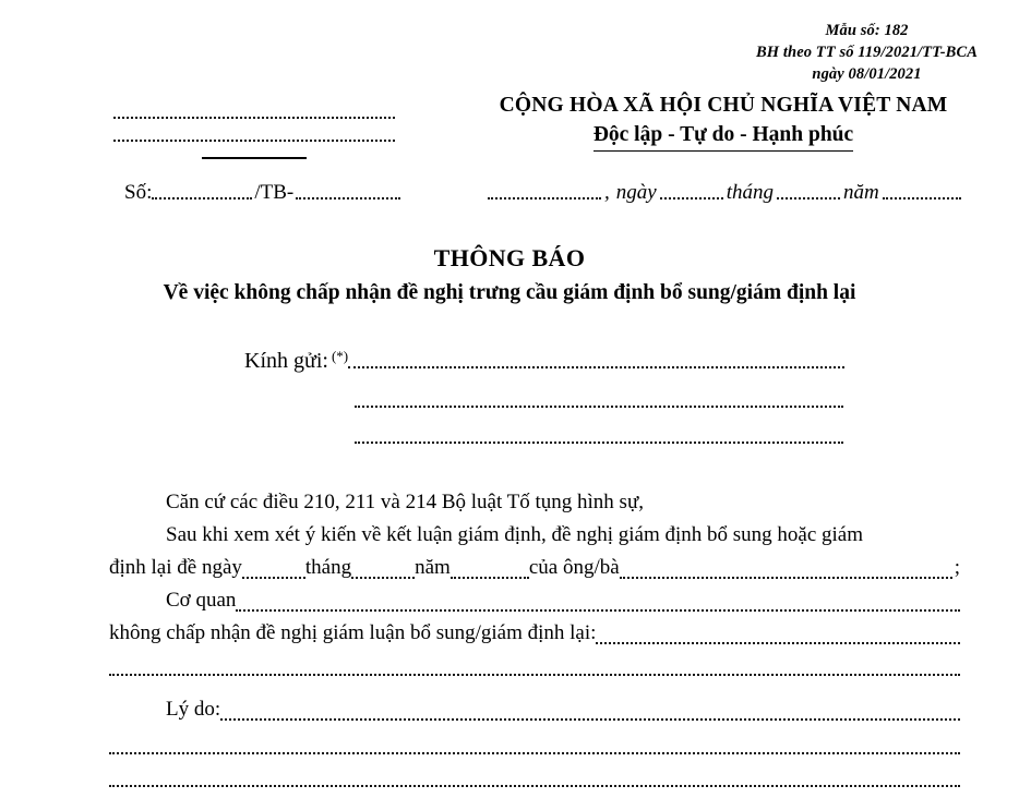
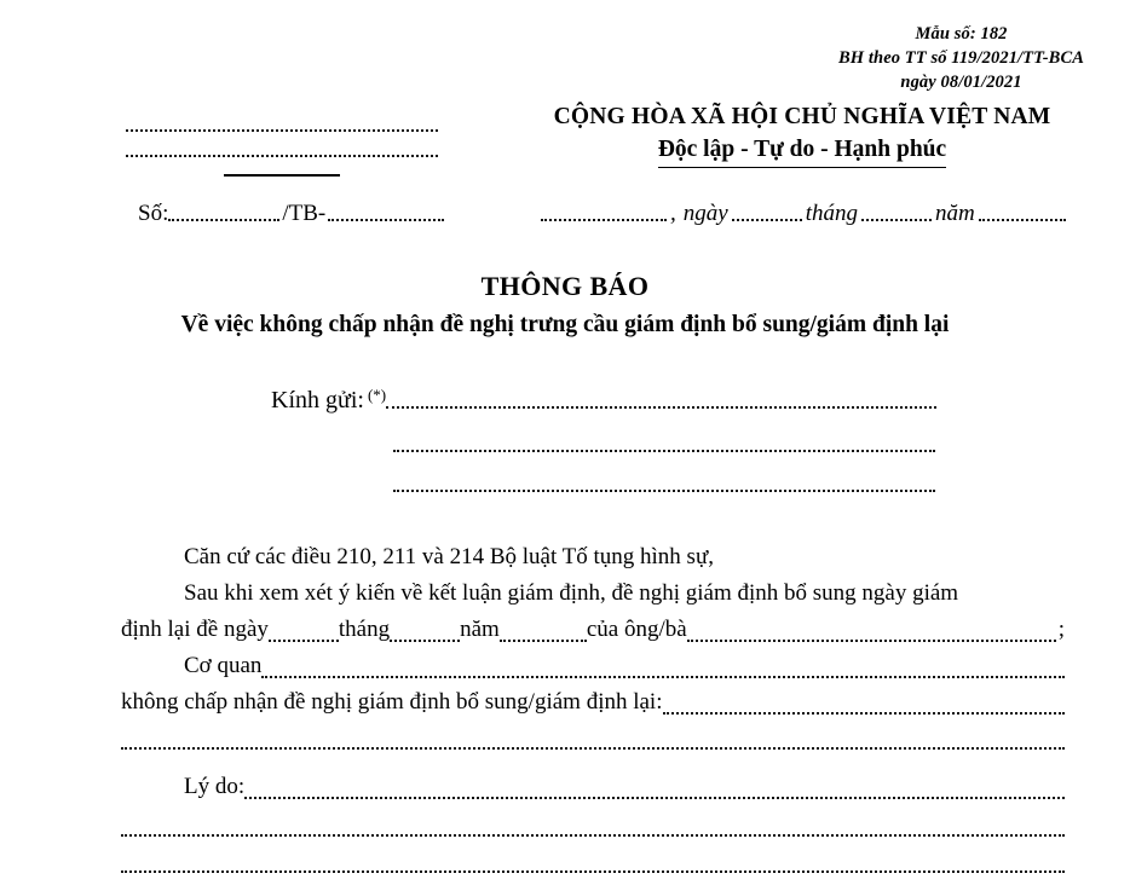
  Mẫu số: 182
  BH theo TT số 119/2021/TT-BCA
  ngày 08/01/2021
  Số:
  /TB-
  CỘNG HÒA XÃ HỘI CHỦ NGHĨA VIỆT NAM
  Độc lập - Tự do - Hạnh phúc
  ,
  ngày
  tháng
  năm
  THÔNG BÁO
  Về việc không chấp nhận đề nghị trưng cầu giám định bổ sung/giám định lại
  Kính gửi:
  (*)
  Căn cứ các điều 210, 211 và 214 Bộ luật Tố tụng hình sự,
- Sau khi xem xét ý kiến về kết luận giám định, đề nghị giám định bổ sung hoặc giám
+ Sau khi xem xét ý kiến về kết luận giám định, đề nghị giám định bổ sung ngày giám
  định lại đề ngày
  tháng
  năm
  của ông/bà
  ;
  Cơ quan
- không chấp nhận đề nghị giám luận bổ sung/giám định lại:
+ không chấp nhận đề nghị giám định bổ sung/giám định lại:
  Lý do:
